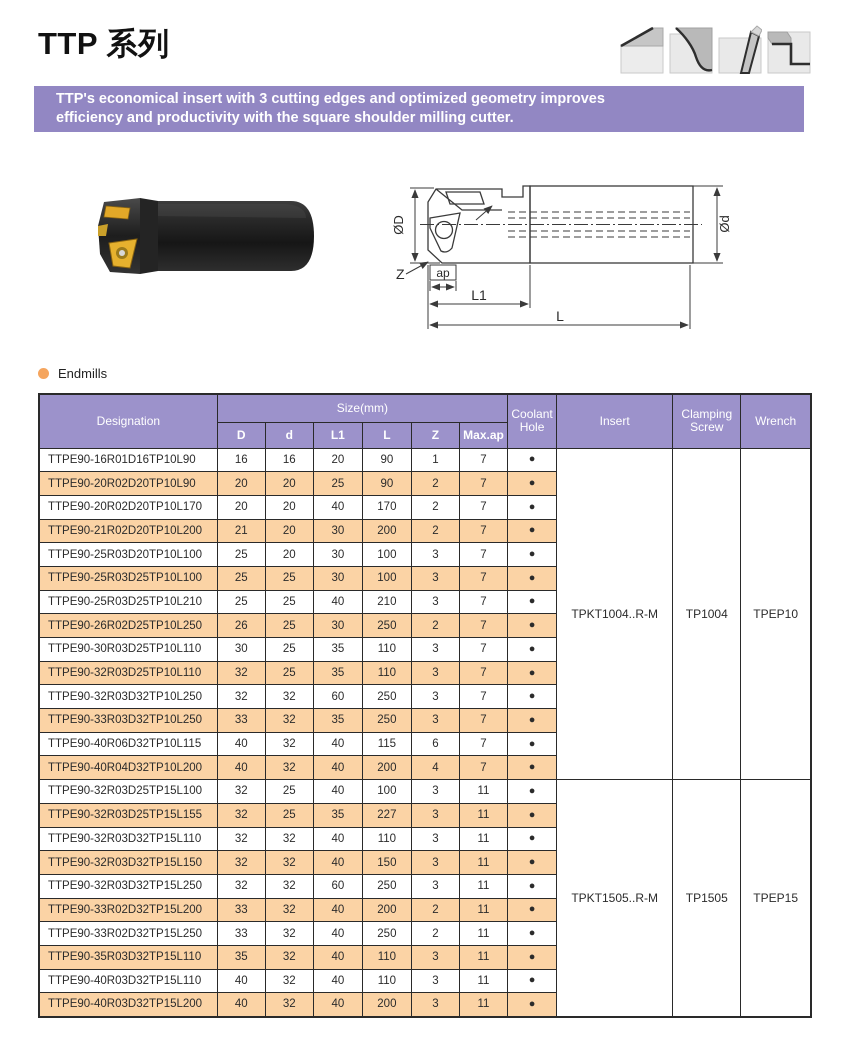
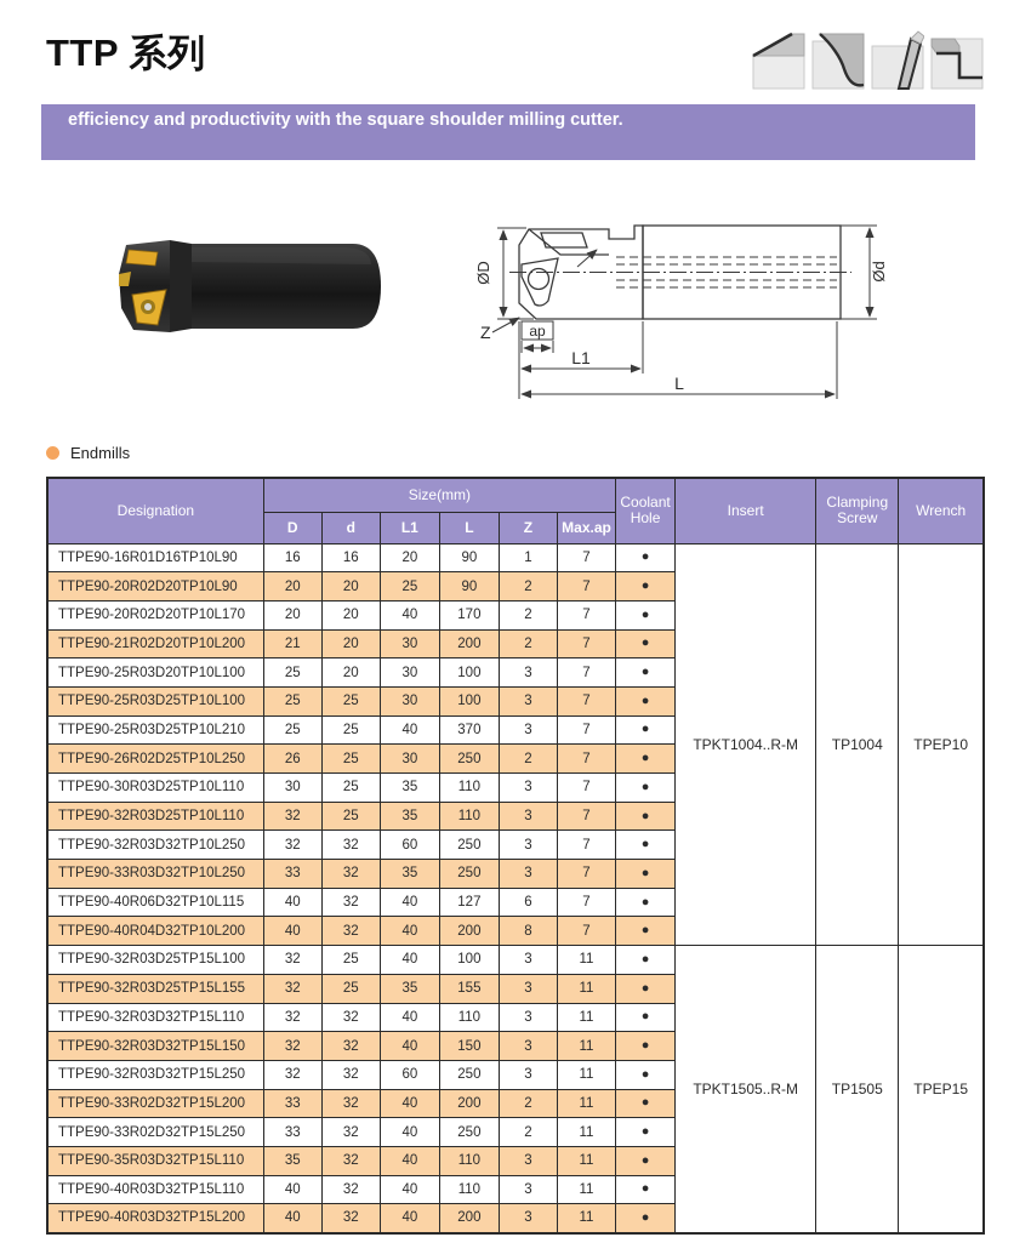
  TTP 系列
- TTP's economical insert with 3 cutting edges and optimized geometry improves
  efficiency and productivity with the square shoulder milling cutter.
  Z
  ap
  L1
  L
  Endmills
  Designation	Size(mm)	Coolant Hole	Insert	Clamping Screw	Wrench
  D	d	L1	L	Z	Max.ap
  TTPE90-16R01D16TP10L90	16	16	20	90	1	7	●	TPKT1004..R-M	TP1004	TPEP10
  TTPE90-20R02D20TP10L90	20	20	25	90	2	7	●
  TTPE90-20R02D20TP10L170	20	20	40	170	2	7	●
  TTPE90-21R02D20TP10L200	21	20	30	200	2	7	●
  TTPE90-25R03D20TP10L100	25	20	30	100	3	7	●
  TTPE90-25R03D25TP10L100	25	25	30	100	3	7	●
- TTPE90-25R03D25TP10L210	25	25	40	210	3	7	●
+ TTPE90-25R03D25TP10L210	25	25	40	370	3	7	●
  TTPE90-26R02D25TP10L250	26	25	30	250	2	7	●
  TTPE90-30R03D25TP10L110	30	25	35	110	3	7	●
  TTPE90-32R03D25TP10L110	32	25	35	110	3	7	●
  TTPE90-32R03D32TP10L250	32	32	60	250	3	7	●
  TTPE90-33R03D32TP10L250	33	32	35	250	3	7	●
- TTPE90-40R06D32TP10L115	40	32	40	115	6	7	●
+ TTPE90-40R06D32TP10L115	40	32	40	127	6	7	●
- TTPE90-40R04D32TP10L200	40	32	40	200	4	7	●
+ TTPE90-40R04D32TP10L200	40	32	40	200	8	7	●
  TTPE90-32R03D25TP15L100	32	25	40	100	3	11	●	TPKT1505..R-M	TP1505	TPEP15
- TTPE90-32R03D25TP15L155	32	25	35	227	3	11	●
+ TTPE90-32R03D25TP15L155	32	25	35	155	3	11	●
  TTPE90-32R03D32TP15L110	32	32	40	110	3	11	●
  TTPE90-32R03D32TP15L150	32	32	40	150	3	11	●
  TTPE90-32R03D32TP15L250	32	32	60	250	3	11	●
  TTPE90-33R02D32TP15L200	33	32	40	200	2	11	●
  TTPE90-33R02D32TP15L250	33	32	40	250	2	11	●
  TTPE90-35R03D32TP15L110	35	32	40	110	3	11	●
  TTPE90-40R03D32TP15L110	40	32	40	110	3	11	●
  TTPE90-40R03D32TP15L200	40	32	40	200	3	11	●
